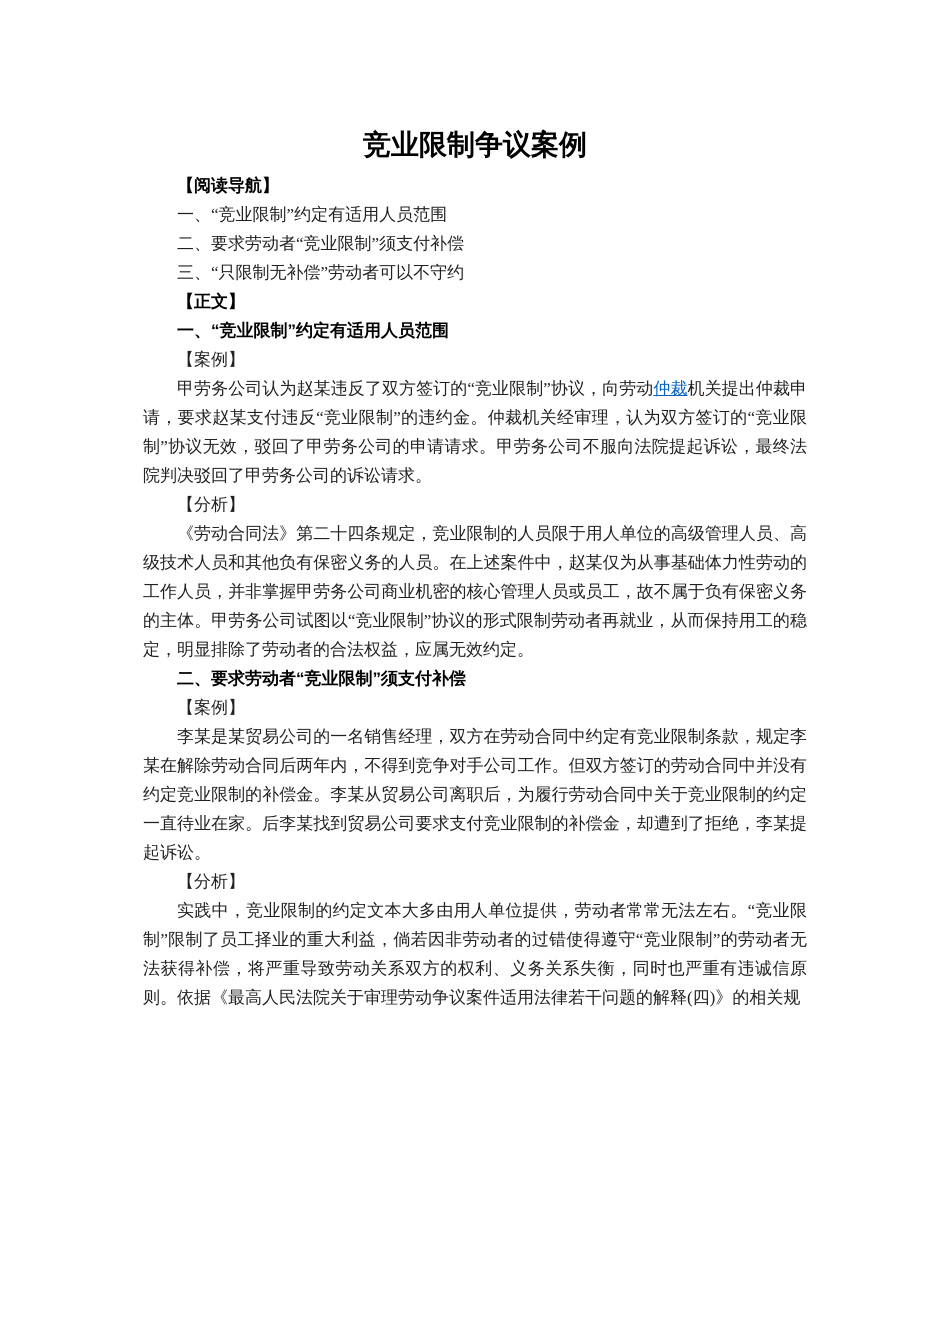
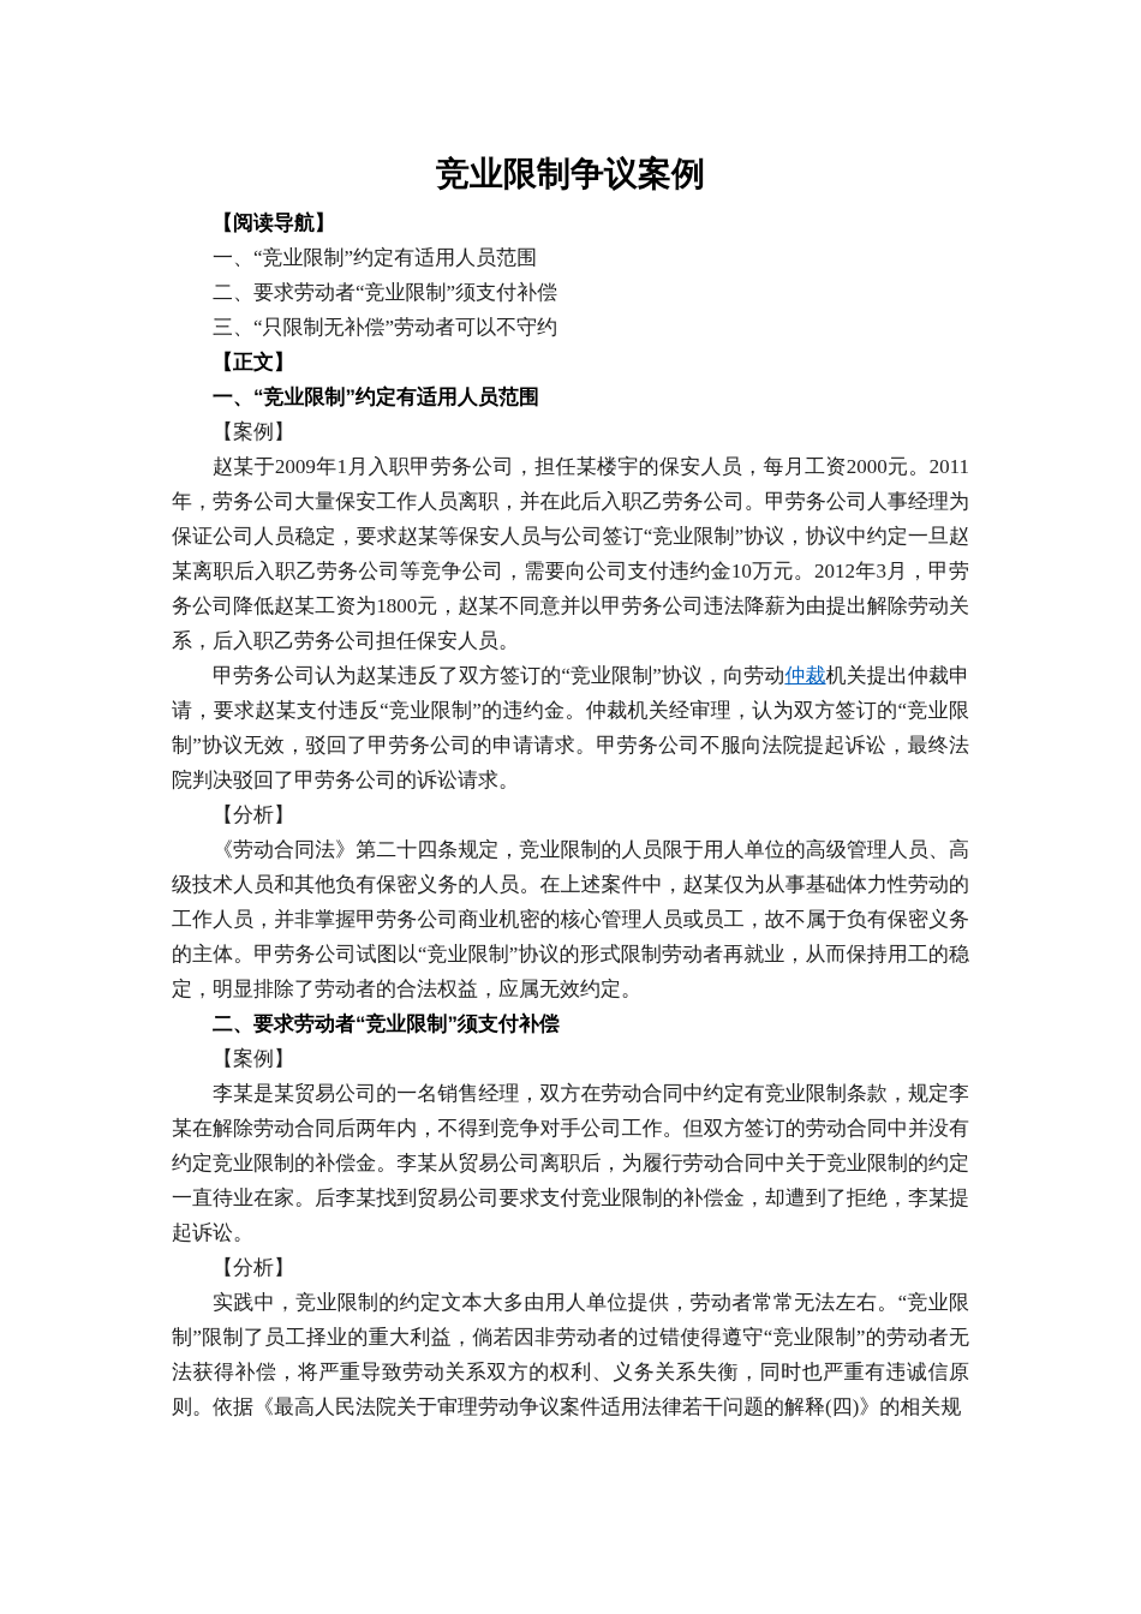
  竞业限制争议案例
  【阅读导航】
  一、“竞业限制”约定有适用人员范围
  二、要求劳动者“竞业限制”须支付补偿
  三、“只限制无补偿”劳动者可以不守约
  【正文】
  一、“竞业限制”约定有适用人员范围
  【案例】
+ 赵某于2009年1月入职甲劳务公司，担任某楼宇的保安人员，每月工资2000元。2011年，劳务公司大量保安工作人员离职，并在此后入职乙劳务公司。甲劳务公司人事经理为保证公司人员稳定，要求赵某等保安人员与公司签订“竞业限制”协议，协议中约定一旦赵某离职后入职乙劳务公司等竞争公司，需要向公司支付违约金10万元。2012年3月，甲劳务公司降低赵某工资为1800元，赵某不同意并以甲劳务公司违法降薪为由提出解除劳动关系，后入职乙劳务公司担任保安人员。
  甲劳务公司认为赵某违反了双方签订的“竞业限制”协议，向劳动仲裁机关提出仲裁申请，要求赵某支付违反“竞业限制”的违约金。仲裁机关经审理，认为双方签订的“竞业限制”协议无效，驳回了甲劳务公司的申请请求。甲劳务公司不服向法院提起诉讼，最终法院判决驳回了甲劳务公司的诉讼请求。
  【分析】
  《劳动合同法》第二十四条规定，竞业限制的人员限于用人单位的高级管理人员、高级技术人员和其他负有保密义务的人员。在上述案件中，赵某仅为从事基础体力性劳动的工作人员，并非掌握甲劳务公司商业机密的核心管理人员或员工，故不属于负有保密义务的主体。甲劳务公司试图以“竞业限制”协议的形式限制劳动者再就业，从而保持用工的稳定，明显排除了劳动者的合法权益，应属无效约定。
  二、要求劳动者“竞业限制”须支付补偿
  【案例】
  李某是某贸易公司的一名销售经理，双方在劳动合同中约定有竞业限制条款，规定李某在解除劳动合同后两年内，不得到竞争对手公司工作。但双方签订的劳动合同中并没有约定竞业限制的补偿金。李某从贸易公司离职后，为履行劳动合同中关于竞业限制的约定一直待业在家。后李某找到贸易公司要求支付竞业限制的补偿金，却遭到了拒绝，李某提起诉讼。
  【分析】
  实践中，竞业限制的约定文本大多由用人单位提供，劳动者常常无法左右。“竞业限制”限制了员工择业的重大利益，倘若因非劳动者的过错使得遵守“竞业限制”的劳动者无法获得补偿，将严重导致劳动关系双方的权利、义务关系失衡，同时也严重有违诚信原则。依据《最高人民法院关于审理劳动争议案件适用法律若干问题的解释(四)》的相关规
